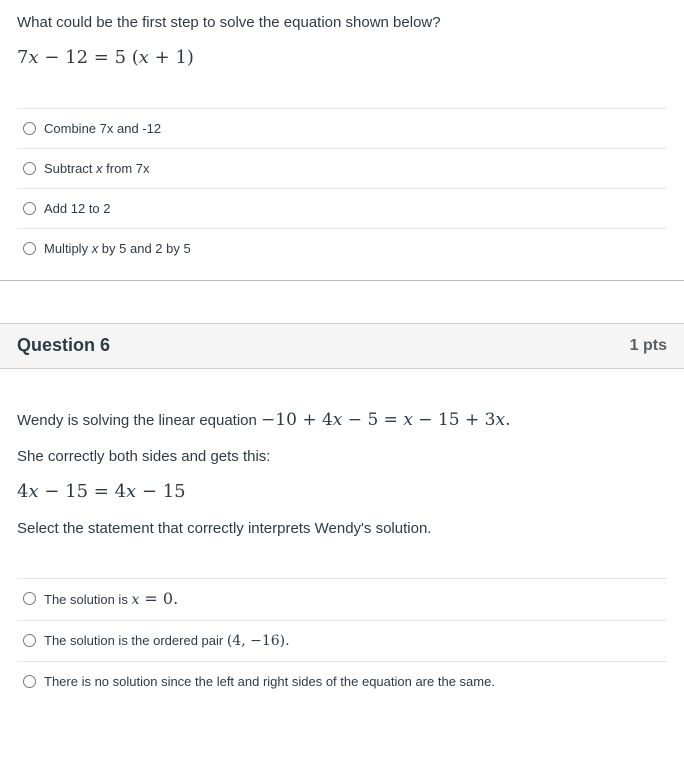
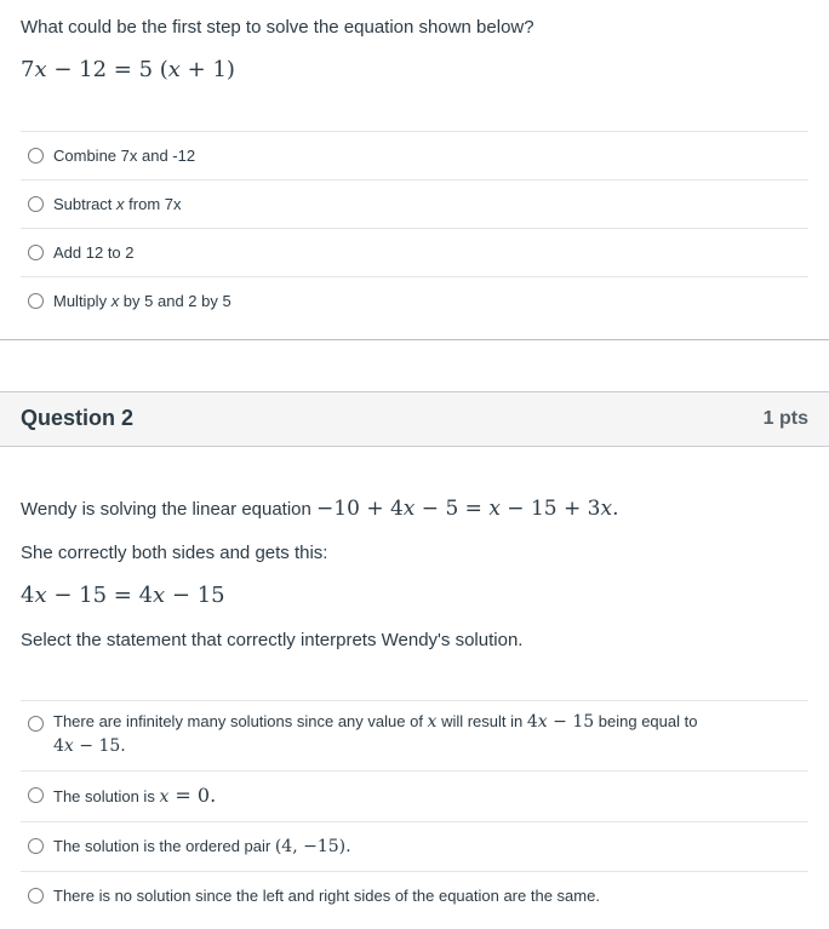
  What could be the first step to solve the equation shown below?
  7x − 12 = 5 (x + 1)
  Combine 7x and -12
  Subtract x from 7x
  Add 12 to 2
  Multiply x by 5 and 2 by 5
- Question 6
+ Question 2
  1 pts
  Wendy is solving the linear equation −10 + 4x − 5 = x − 15 + 3x.
  She correctly both sides and gets this:
  4x − 15 = 4x − 15
  Select the statement that correctly interprets Wendy's solution.
+ There are infinitely many solutions since any value of x will result in 4x − 15 being equal to
+ 4x − 15.
  The solution is x = 0.
- The solution is the ordered pair (4, −16).
+ The solution is the ordered pair (4, −15).
  There is no solution since the left and right sides of the equation are the same.
